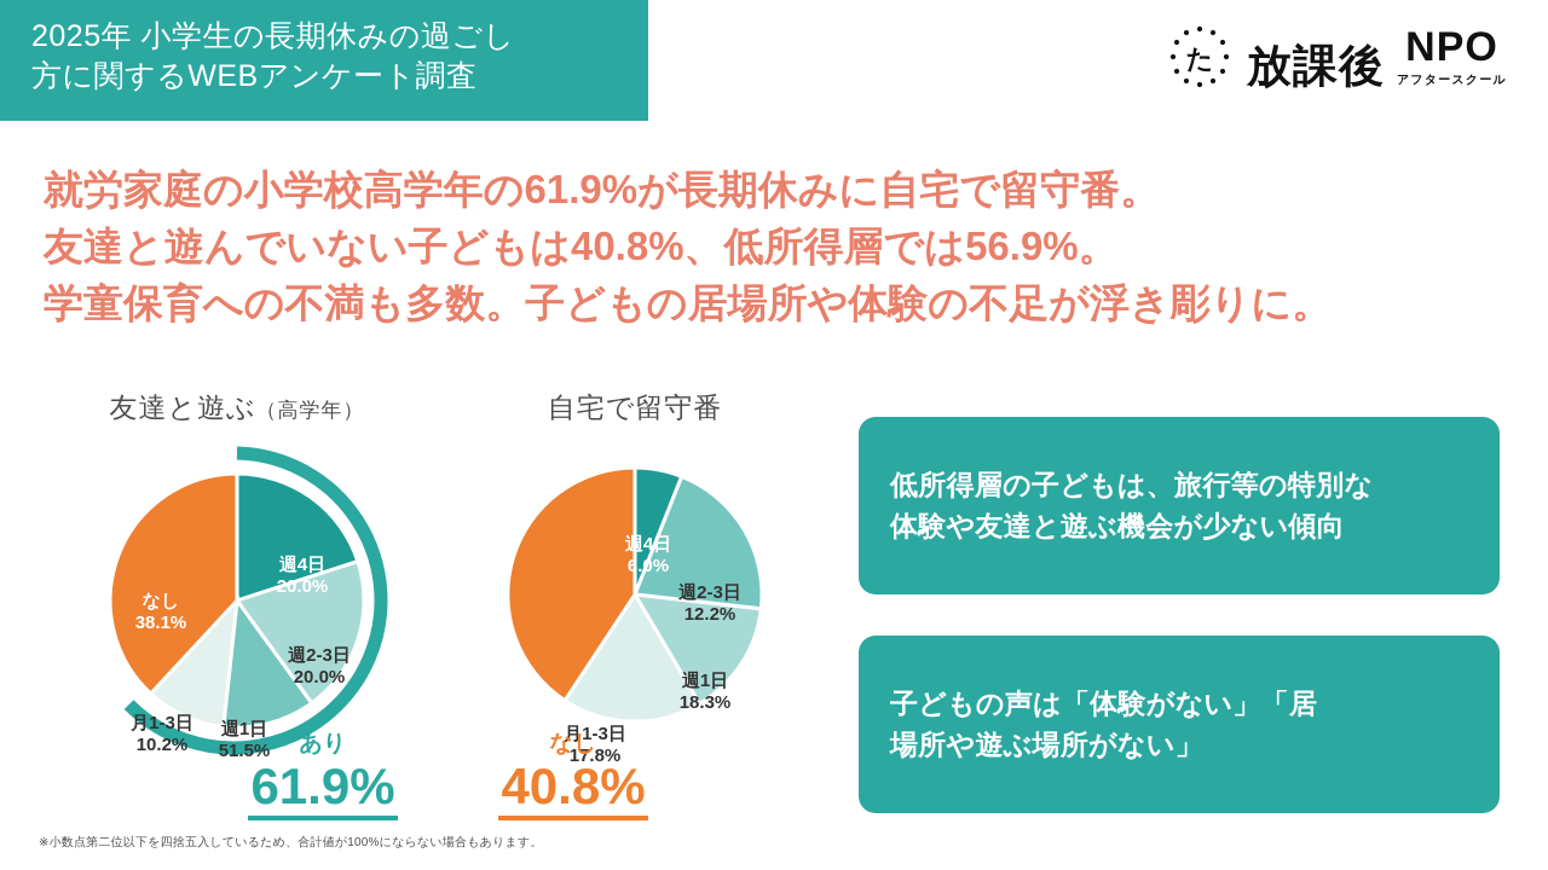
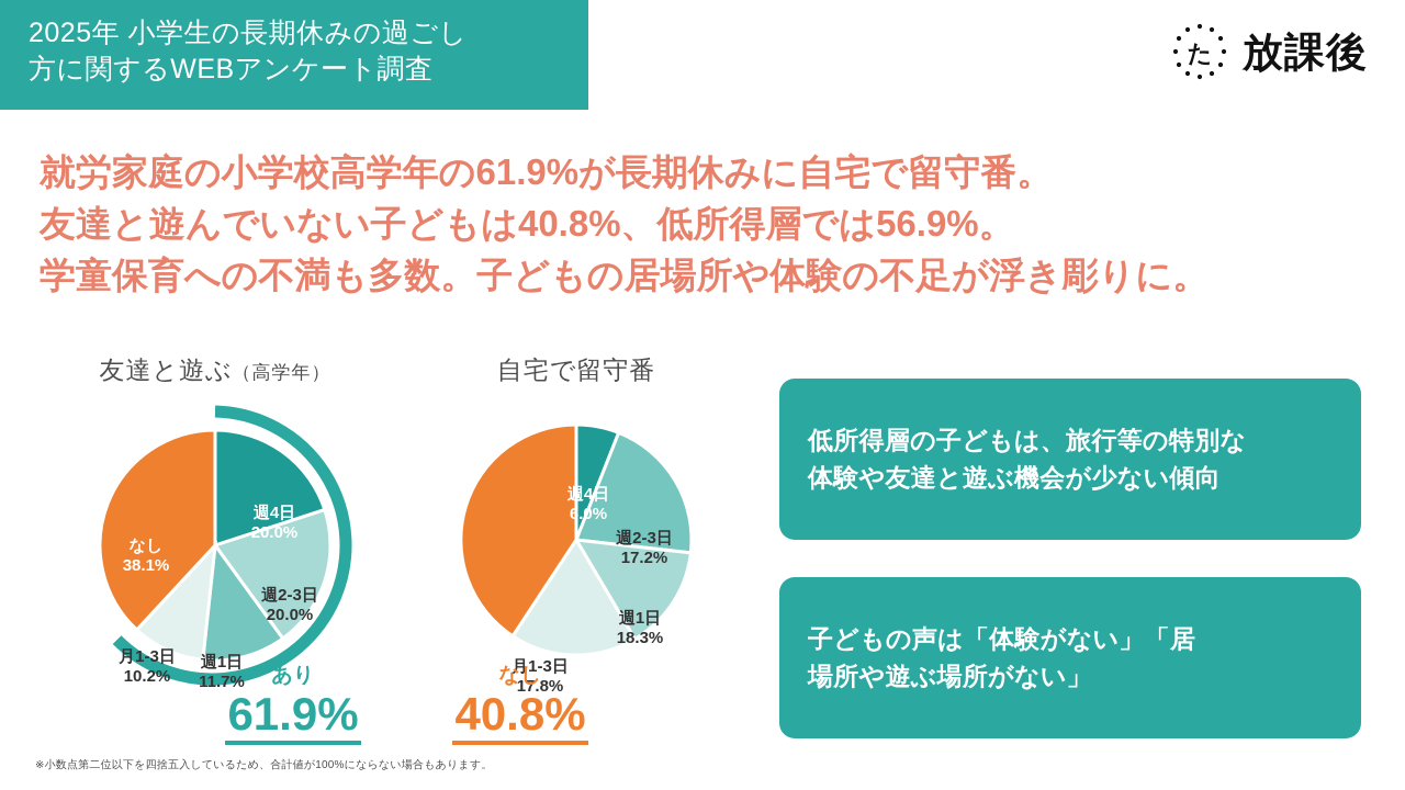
  2025年 小学生の長期休みの過ごし
  方に関するWEBアンケート調査
  た
  放課後
- NPO
- アフタースクール
  就労家庭の小学校高学年の61.9%が長期休みに自宅で留守番。
  友達と遊んでいない子どもは40.8%、低所得層では56.9%。
  学童保育への不満も多数。子どもの居場所や体験の不足が浮き彫りに。
  友達と遊ぶ（高学年）
  週4日
  20.0%
  週2-3日
  20.0%
  週1日
- 51.5%
+ 11.7%
  月1-3日
  10.2%
  なし
  38.1%
  あり
  61.9%
  自宅で留守番
  週4日
  6.0%
  週2-3日
- 12.2%
+ 17.2%
  週1日
  18.3%
  月1-3日
  17.8%
  なし
  40.8%
  低所得層の子どもは、旅行等の特別な
  体験や友達と遊ぶ機会が少ない傾向
  子どもの声は「体験がない」「居
  場所や遊ぶ場所がない」
  ※小数点第二位以下を四捨五入しているため、合計値が100%にならない場合もあります。
